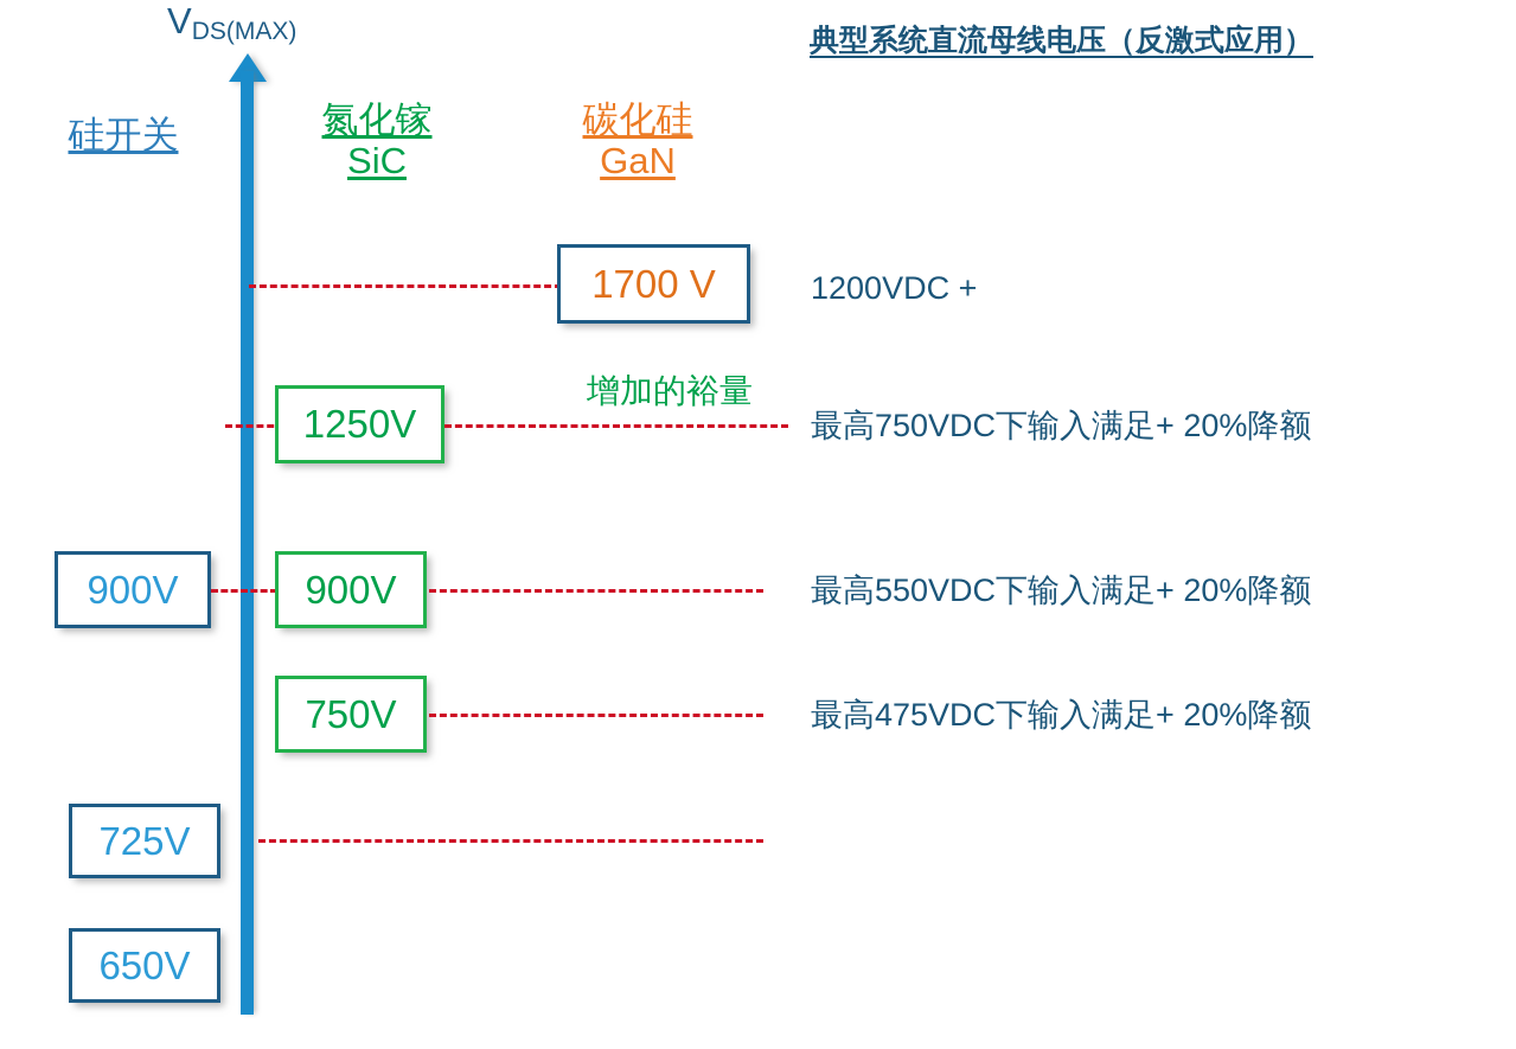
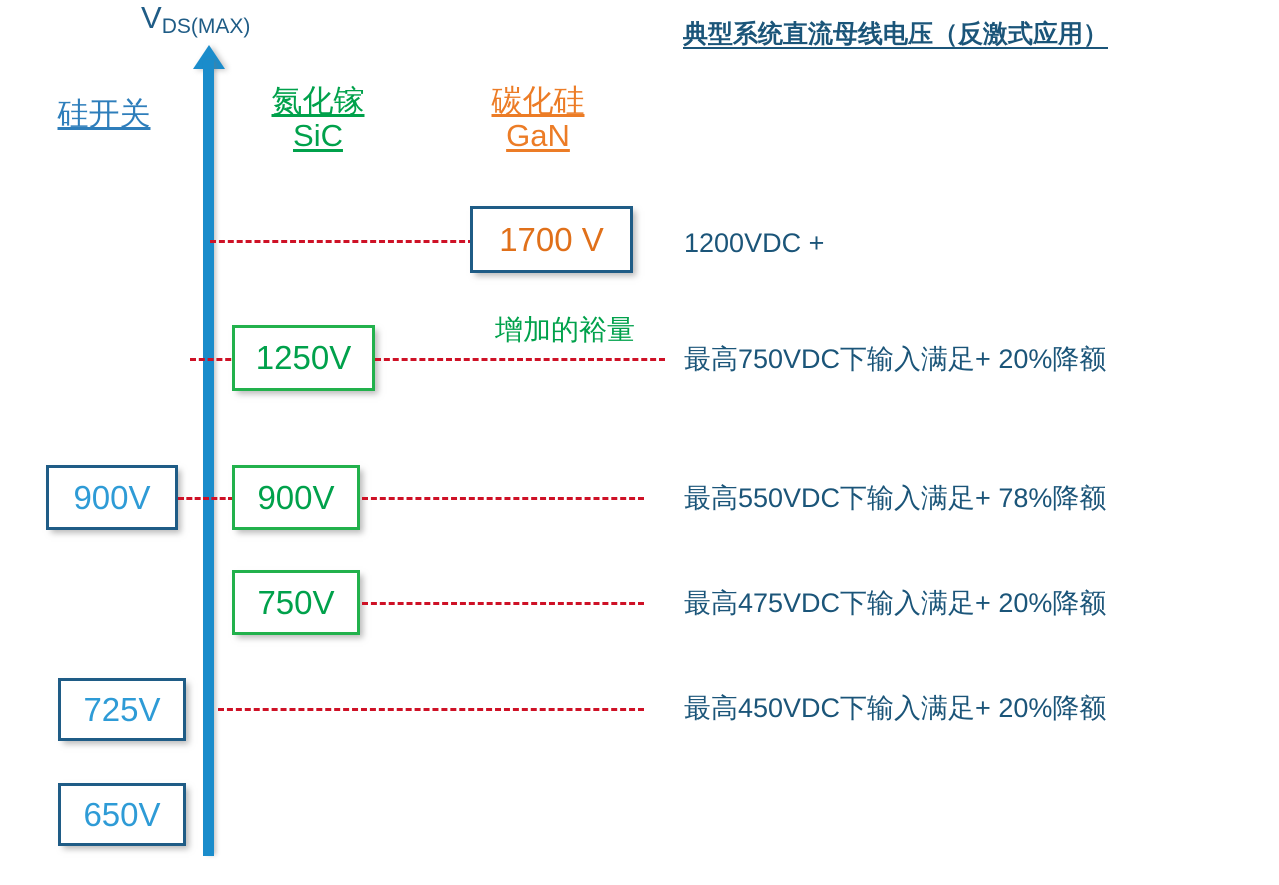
  VDS(MAX)
  硅开关
  氮化镓
  SiC
  碳化硅
  GaN
  典型系统直流母线电压（反激式应用）
  1700 V
  1200VDC +
  1250V
  增加的裕量
  最高750VDC下输入满足+ 20%降额
  900V
  900V
- 最高550VDC下输入满足+ 20%降额
+ 最高550VDC下输入满足+ 78%降额
  750V
  最高475VDC下输入满足+ 20%降额
  725V
+ 最高450VDC下输入满足+ 20%降额
  650V
